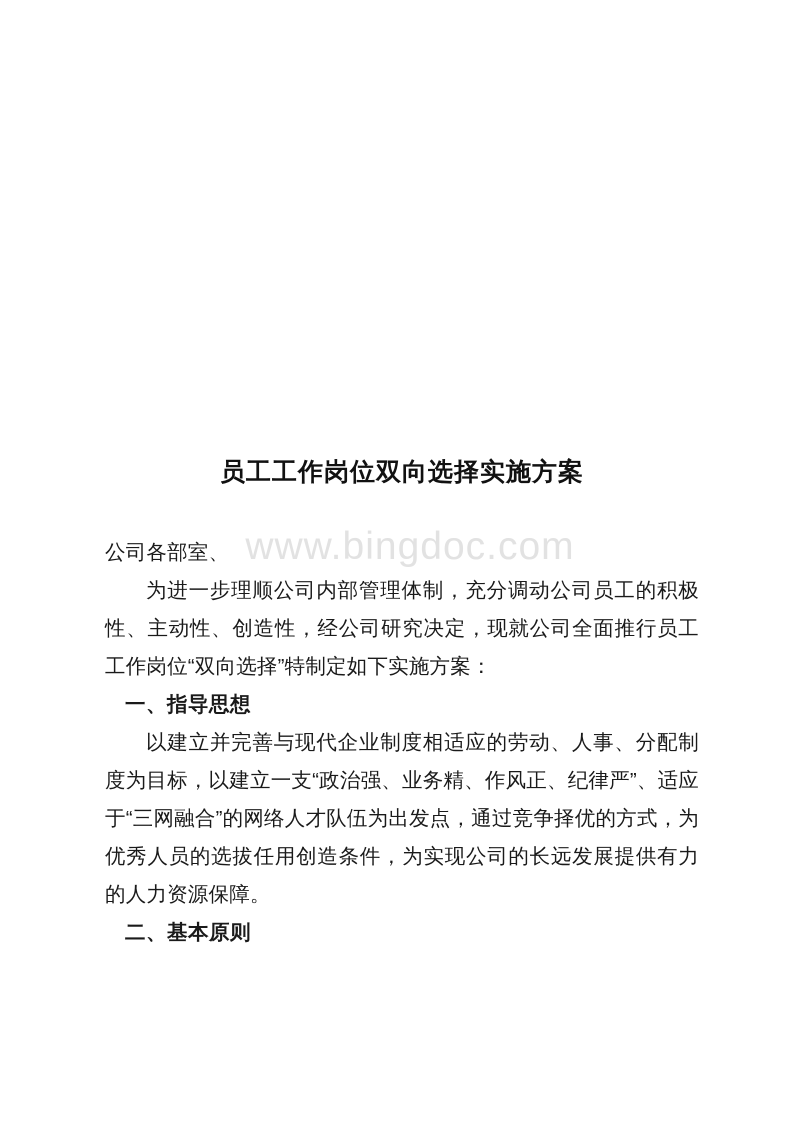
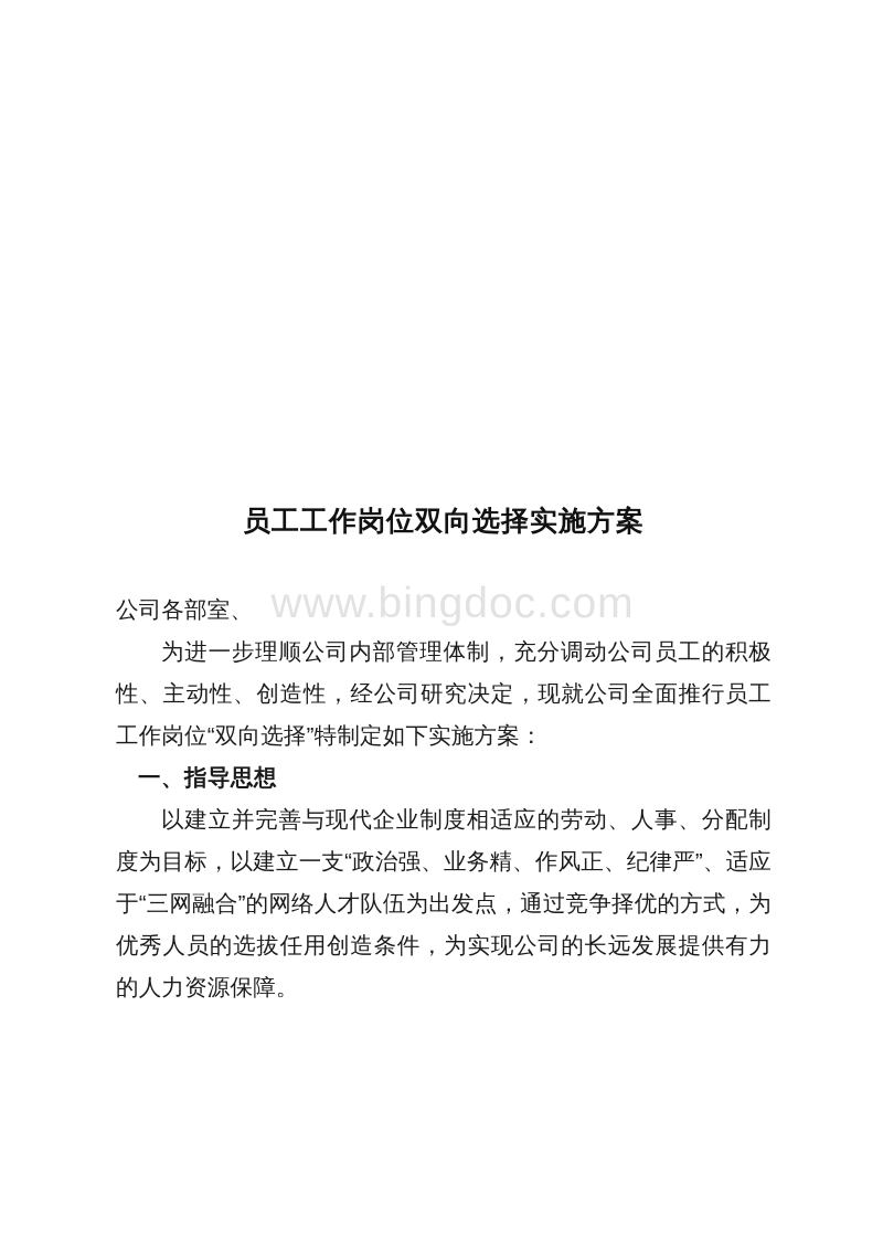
  www.bingdoc.com
  员工工作岗位双向选择实施方案
  公司各部室、
  为进一步理顺公司内部管理体制，充分调动公司员工的积极性、主动性、创造性，经公司研究决定，现就公司全面推行员工工作岗位“双向选择”特制定如下实施方案：
  一、指导思想
  以建立并完善与现代企业制度相适应的劳动、人事、分配制度为目标，以建立一支“政治强、业务精、作风正、纪律严”、适应于“三网融合”的网络人才队伍为出发点，通过竞争择优的方式，为优秀人员的选拔任用创造条件，为实现公司的长远发展提供有力的人力资源保障。
- 二、基本原则
